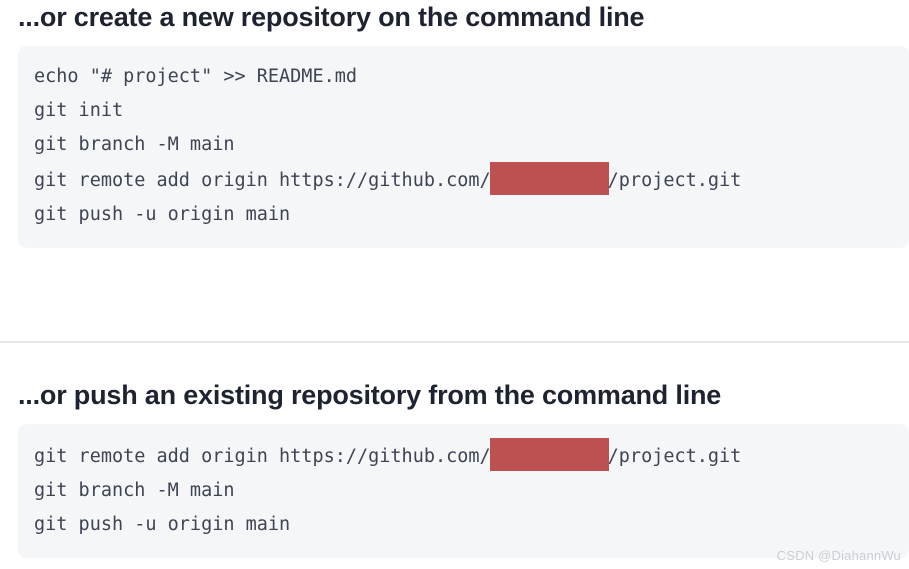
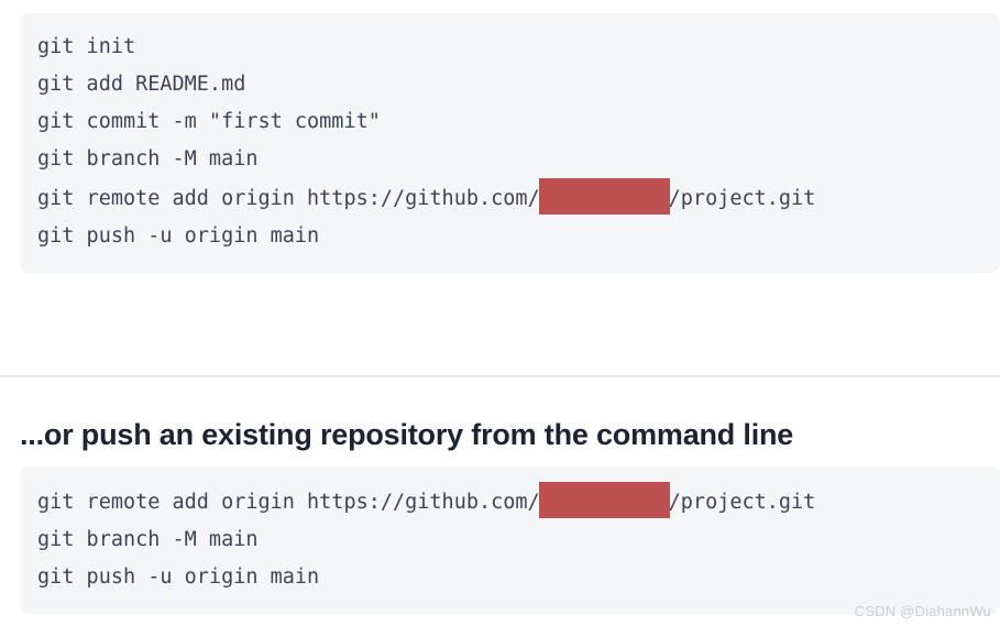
- ...or create a new repository on the command line
- echo "# project" >> README.md
  git init
+ git add README.md
+ git commit -m "first commit"
  git branch -M main
  git remote add origin https://github.com/ /project.git
  git push -u origin main
  ...or push an existing repository from the command line
  git remote add origin https://github.com/ /project.git
  git branch -M main
  git push -u origin main
  CSDN @DiahannWu
